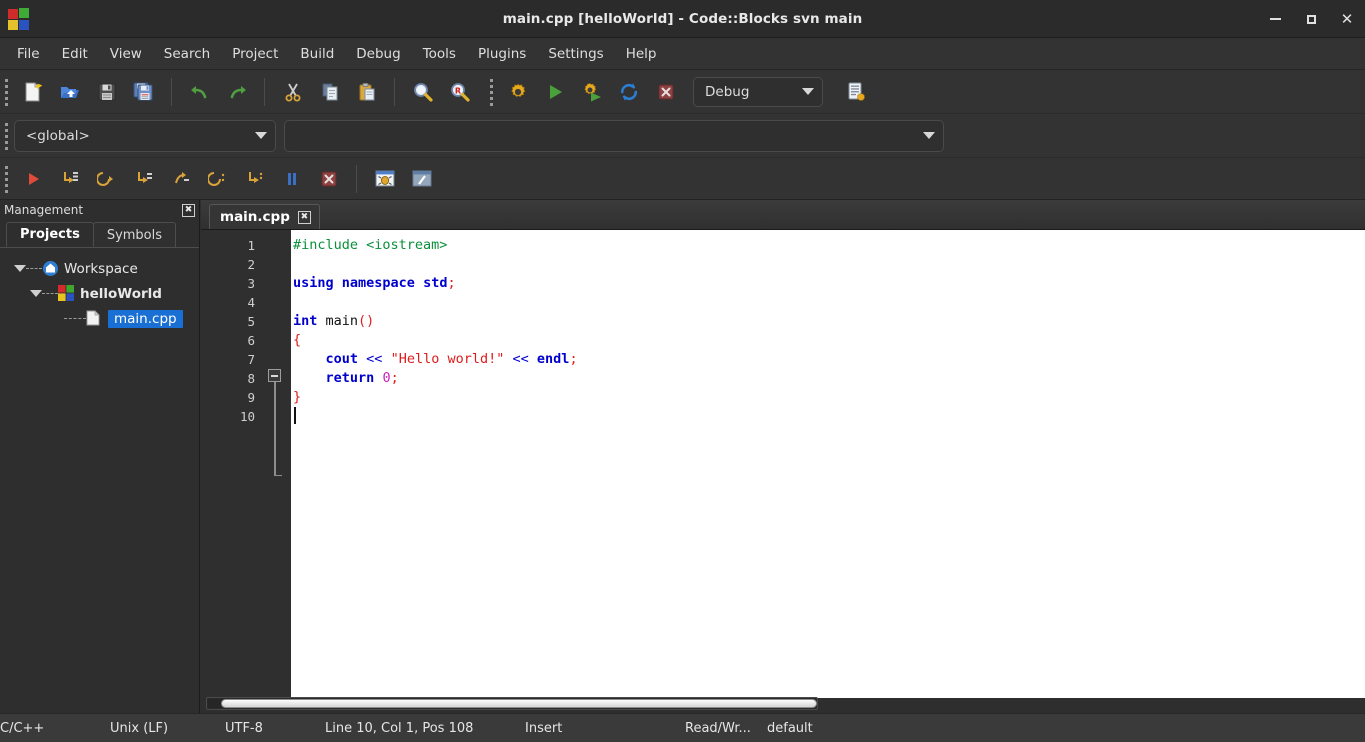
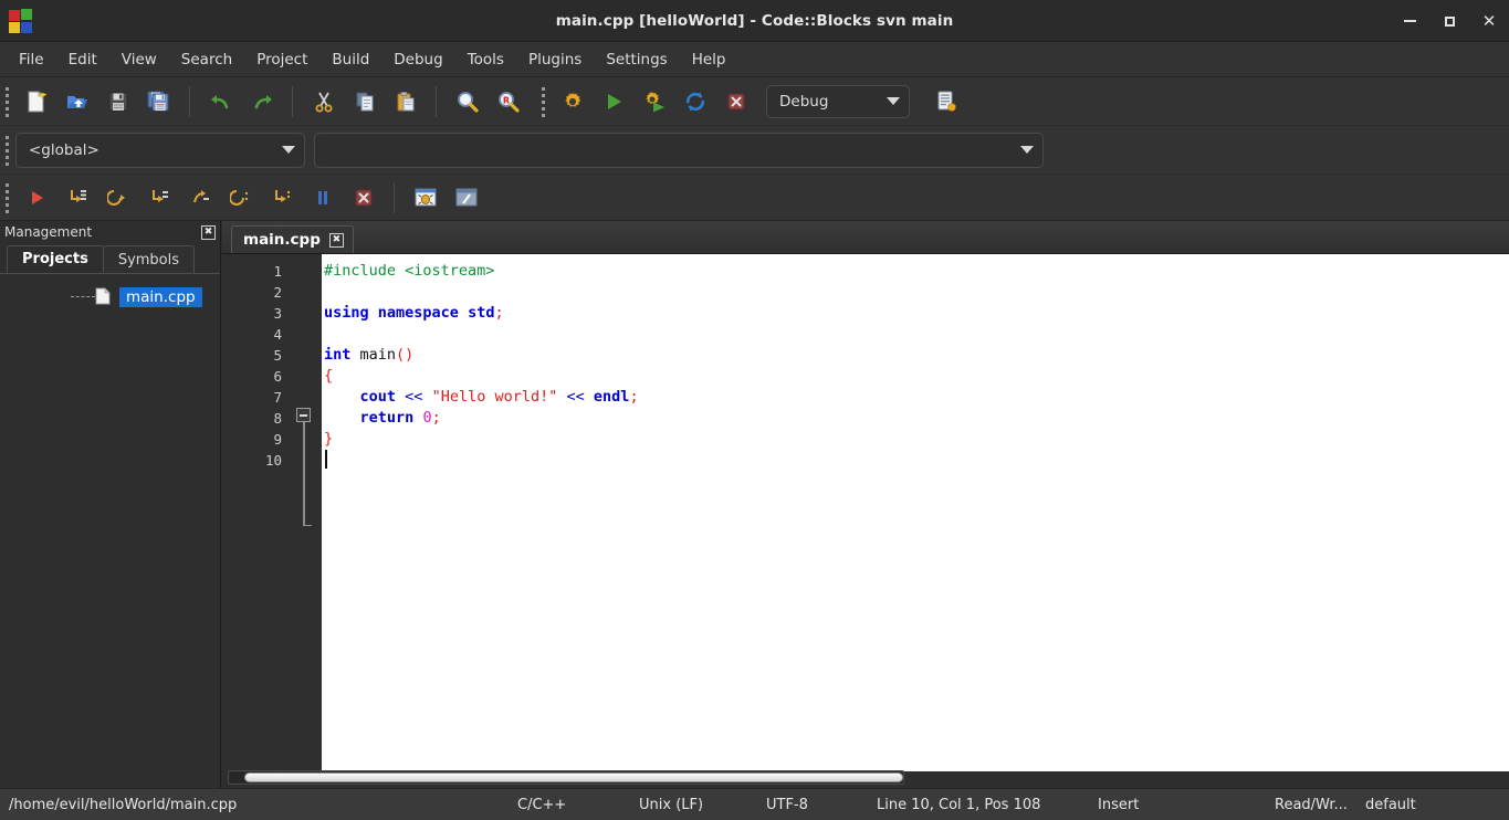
  main.cpp [helloWorld] - Code::Blocks svn main
  ✕
  File
  Edit
  View
  Search
  Project
  Build
  Debug
  Tools
  Plugins
  Settings
  Help
  R
  Debug
  <global>
  Management
  ✖
  Projects
  Symbols
- Workspace
- helloWorld
  main.cpp
  main.cpp
  ✖
  1
  2
  3
  4
  5
  6
  7
  8
  9
  10
  #include <iostream>
  using namespace std;
  int main()
  {
  cout << "Hello world!" << endl;
  return 0;
  }
+ /home/evil/helloWorld/main.cpp
  C/C++
  Unix (LF)
  UTF-8
  Line 10, Col 1, Pos 108
  Insert
  Read/Wr...
  default
